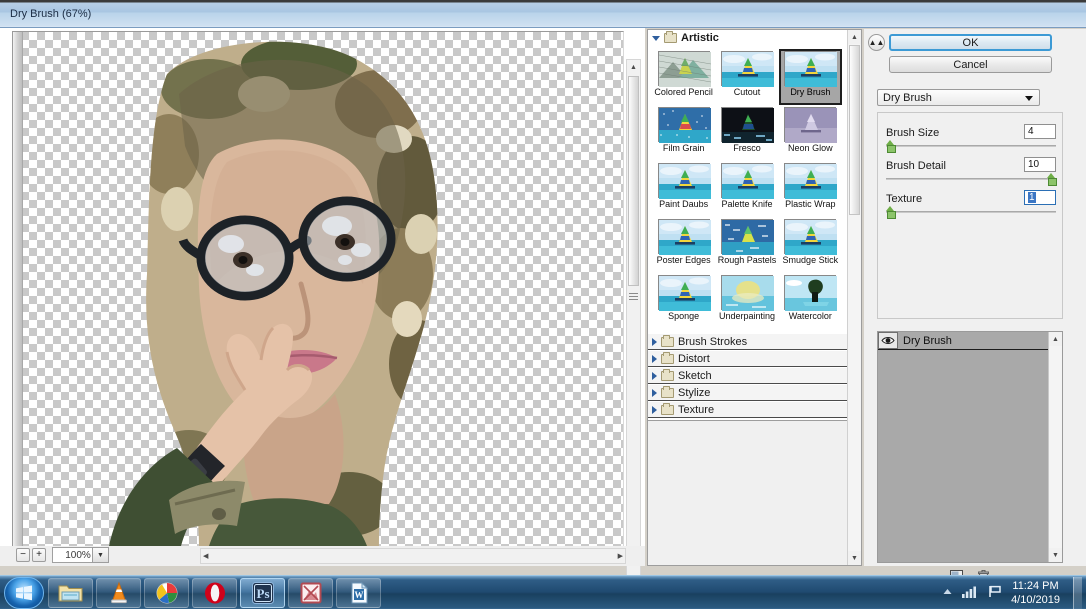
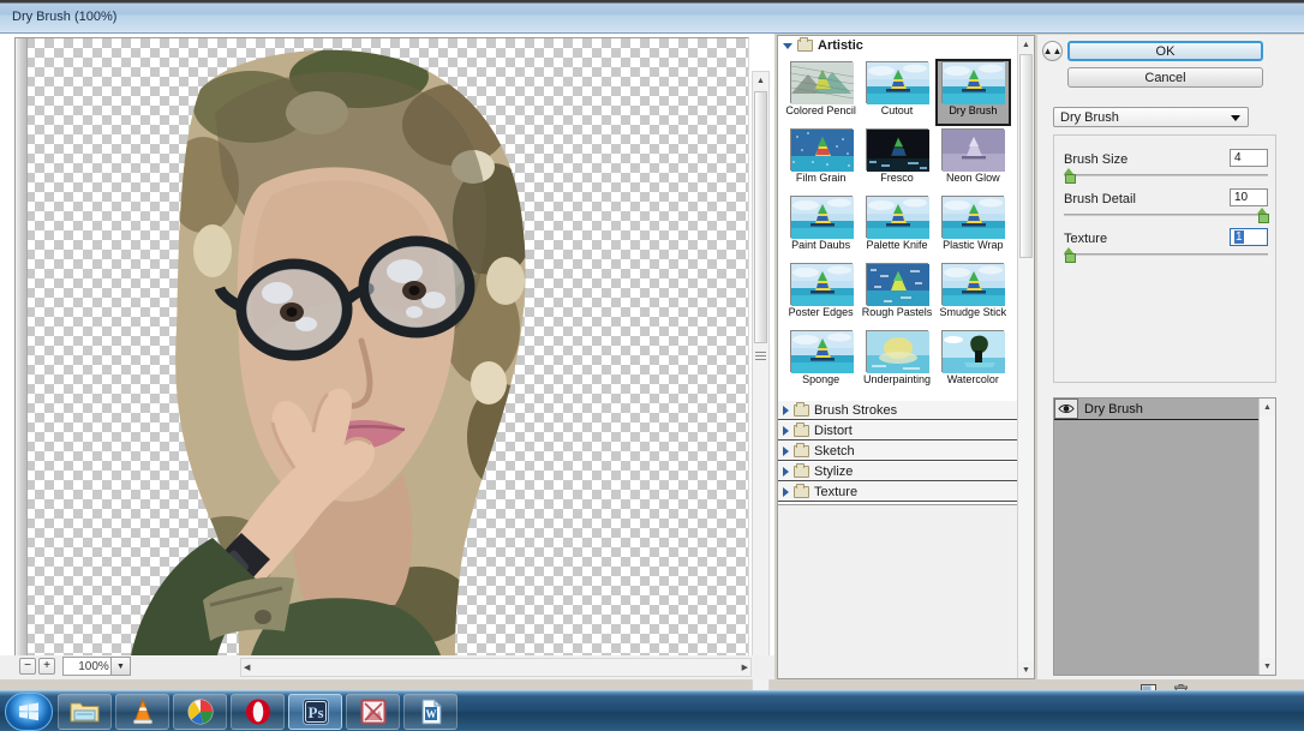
- Dry Brush (67%)
+ Dry Brush (100%)
  −
  +
  100%
  Artistic
  Colored Pencil
  Cutout
  Dry Brush
  Film Grain
  Fresco
  Neon Glow
  Paint Daubs
  Palette Knife
  Plastic Wrap
  Poster Edges
  Rough Pastels
  Smudge Stick
  Sponge
  Underpainting
  Watercolor
  Brush Strokes
  Distort
  Sketch
  Stylize
  Texture
  ▲▲
  OK
  Cancel
  Dry Brush
  Brush Size
  4
  Brush Detail
  10
  Texture
  1
  Dry Brush
  Ps
  W
- 11:24 PM
- 4/10/2019
